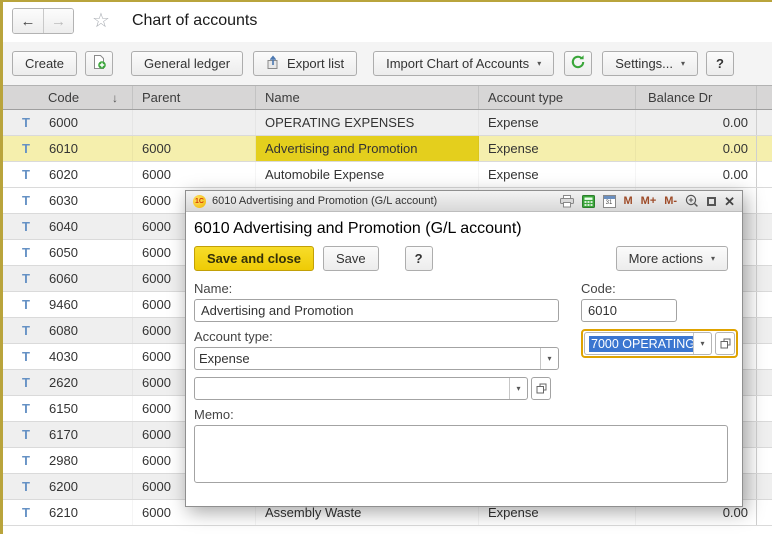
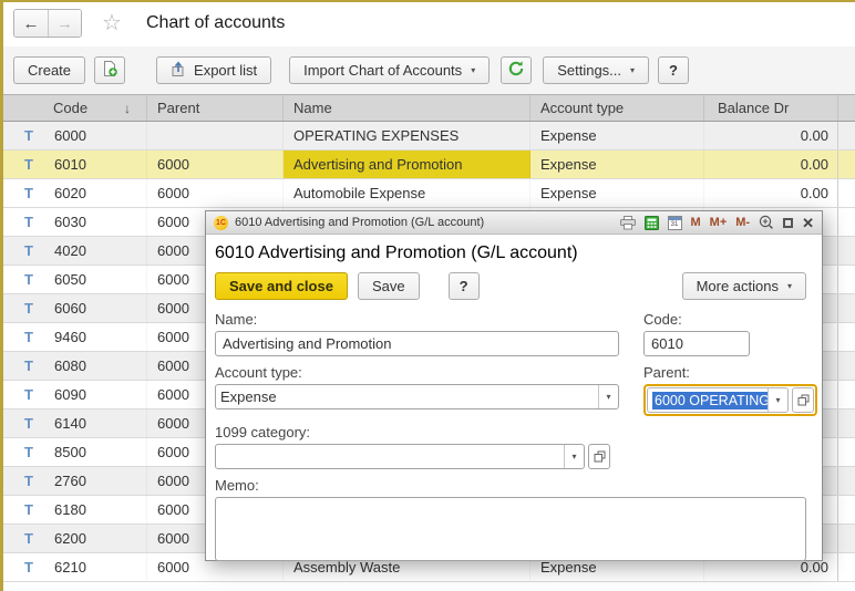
  ←
  →
  ☆
  Chart of accounts
  Create
- General ledger
  Export list
  Import Chart of Accounts
  ▾
  Settings...
  ▾
  ?
  Code
  ↓
  Parent
  Name
  Account type
  Balance Dr
  T
  6000
  OPERATING EXPENSES
  Expense
  0.00
  T
  6010
  6000
  Advertising and Promotion
  Expense
  0.00
  T
  6020
  6000
  Automobile Expense
  Expense
  0.00
  T
  6030
  6000
  T
- 6040
+ 4020
  6000
  T
  6050
  6000
  T
  6060
  6000
  T
  9460
  6000
  T
  6080
  6000
  T
- 4030
+ 6090
  6000
  T
- 2620
+ 6140
  6000
  T
- 6150
+ 8500
  6000
  T
- 6170
+ 2760
  6000
  T
- 2980
+ 6180
  6000
  T
  6200
  6000
  T
  6210
  6000
  Assembly Waste
  Expense
  0.00
  6010 Advertising and Promotion (G/L account)
  M
  M+
  M-
  ✕
  6010 Advertising and Promotion (G/L account)
  Save and close
  Save
  ?
  More actions
  ▾
  Name:
  Advertising and Promotion
  Code:
  6010
  Account type:
  Expense
  ▾
+ Parent:
- 7000 OPERATING
+ 6000 OPERATING
  ▾
+ 1099 category:
  ▾
  Memo:
